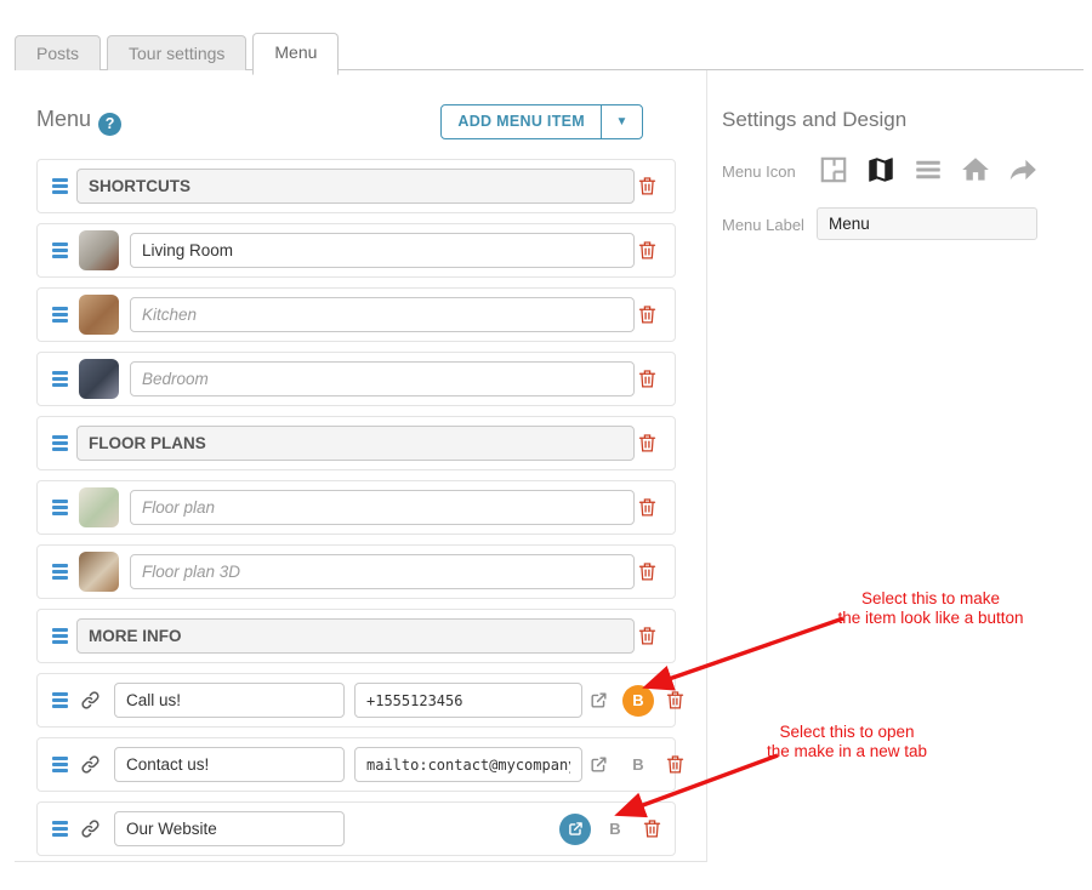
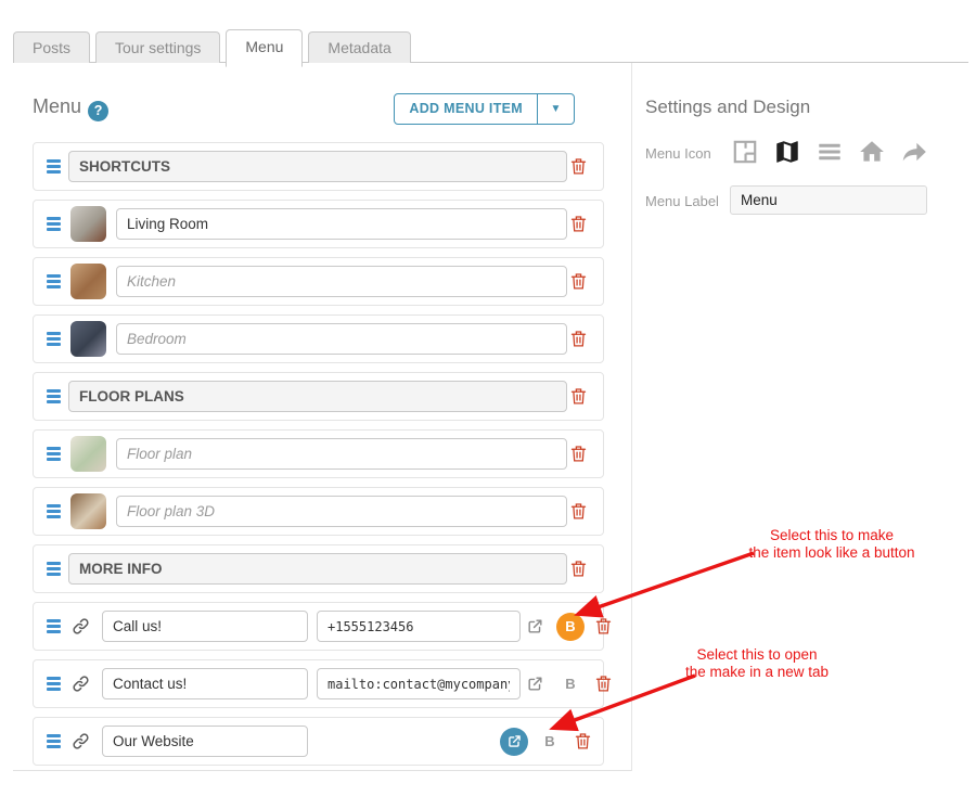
  Posts
  Tour settings
  Menu
+ Metadata
  Menu ?
  ADD MENU ITEM
  ▼
  SHORTCUTS
  Living Room
  Kitchen
  Bedroom
  FLOOR PLANS
  Floor plan
  Floor plan 3D
  MORE INFO
  Call us!
  +1555123456
  B
  Contact us!
  mailto:contact@mycompan
  B
  Our Website
  B
  Settings and Design
  Menu Icon
  Menu Label
  Menu
  Select this to make
  he item look like a button
  Select this to open
  the make in a new tab
